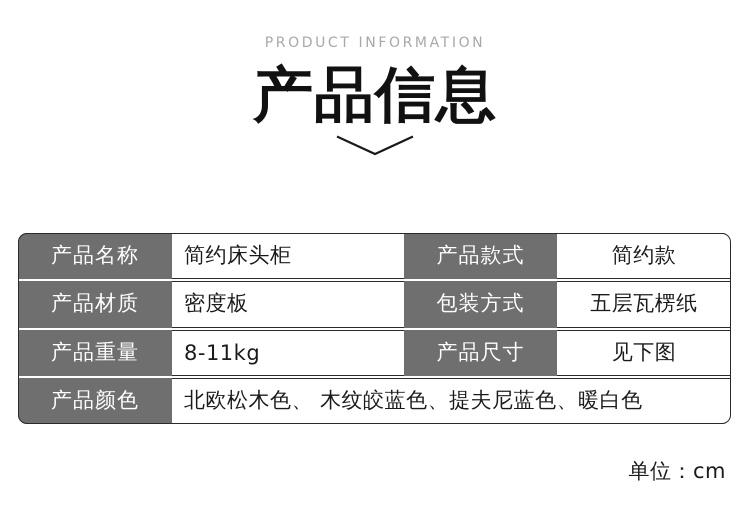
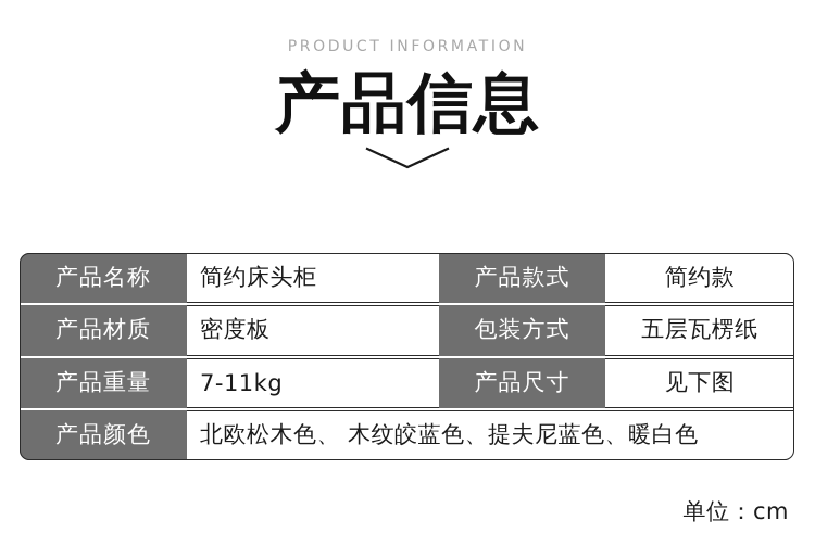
  PRODUCT INFORMATION
  产品信息
  产品名称
  简约床头柜
  产品款式
  简约款
  产品材质
  密度板
  包装方式
  五层瓦楞纸
  产品重量
- 8-11kg
+ 7-11kg
  产品尺寸
  见下图
  产品颜色
  北欧松木色、 木纹皎蓝色、提夫尼蓝色、暖白色
  单位：cm
